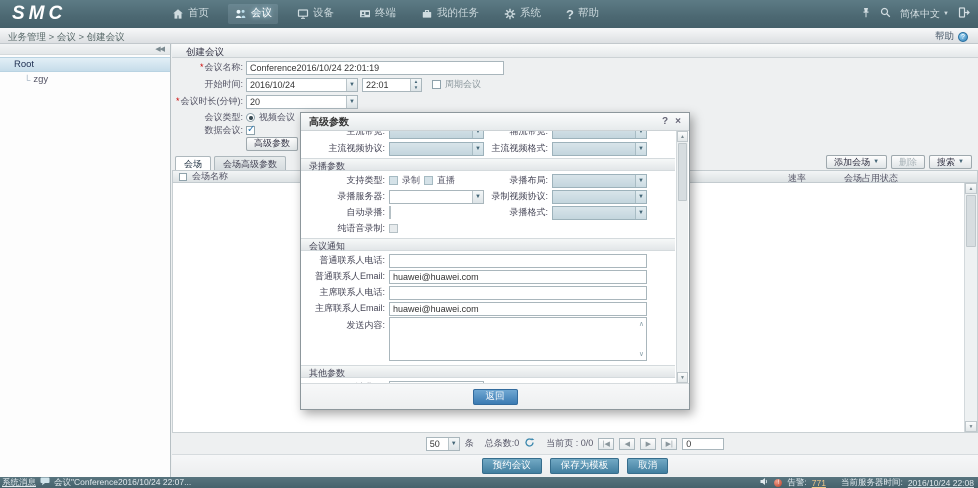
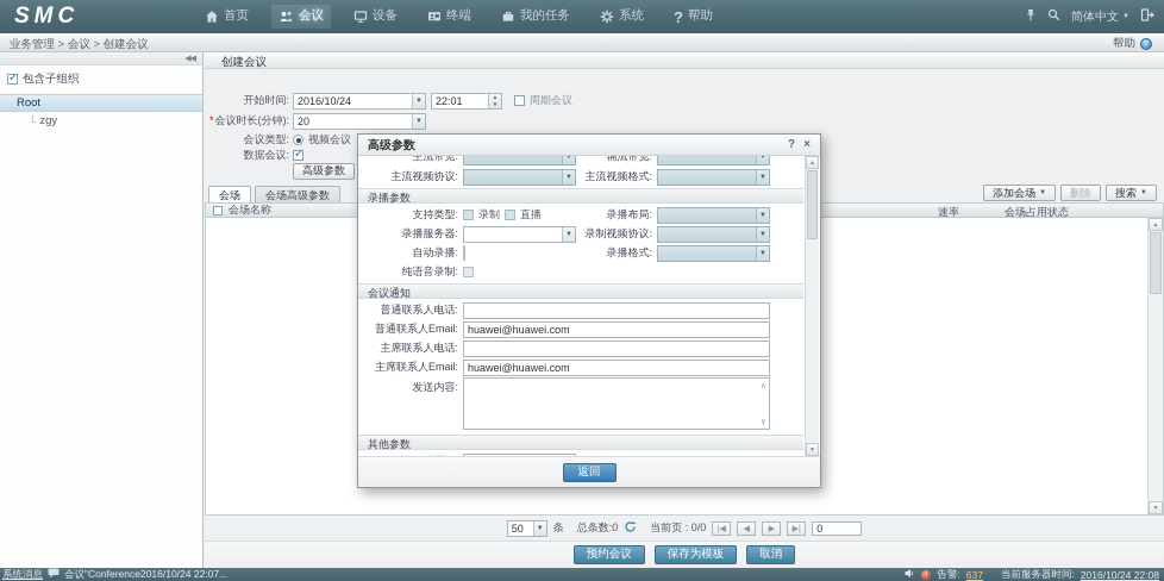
  SMC
  首页
  会议
  设备
  终端
  我的任务
  系统
  ?
  帮助
  简体中文
  业务管理 > 会议 > 创建会议
  帮助
+ 包含子组织
  Root
  └
  zgy
  创建会议
- *会议名称:
- Conference2016/10/24 22:01:19
  开始时间:
  2016/10/24
  22:01
  周期会议
  *会议时长(分钟):
  20
  会议类型:
  视频会议
  数据会议:
  高级参数
  会场
  会场高级参数
  添加会场
  删除
  搜索
  会场名称
  速率
  会场占用状态
  50
  条
  总条数:0
  当前页 : 0/0
  0
  预约会议
  保存为模板
  取消
  高级参数
  ?
  ×
  主流带宽:
  辅流带宽:
  主流视频协议:
  主流视频格式:
  录播参数
  支持类型:
  录制
  直播
  录播布局:
  录播服务器:
  录制视频协议:
  自动录播:
  录播格式:
  纯语音录制:
  会议通知
  普通联系人电话:
  普通联系人Email:
  huawei@huawei.com
  主席联系人电话:
  主席联系人Email:
  huawei@huawei.com
  发送内容:
  其他参数
  返回
  系统消息
  会议"Conference2016/10/24 22:07...
  告警:
- 771
+ 637
  当前服务器时间:
  2016/10/24 22:08
